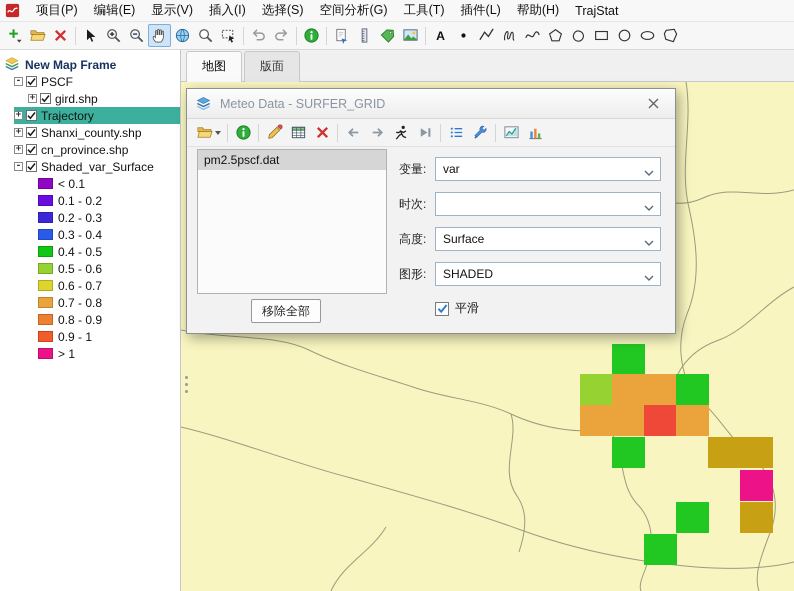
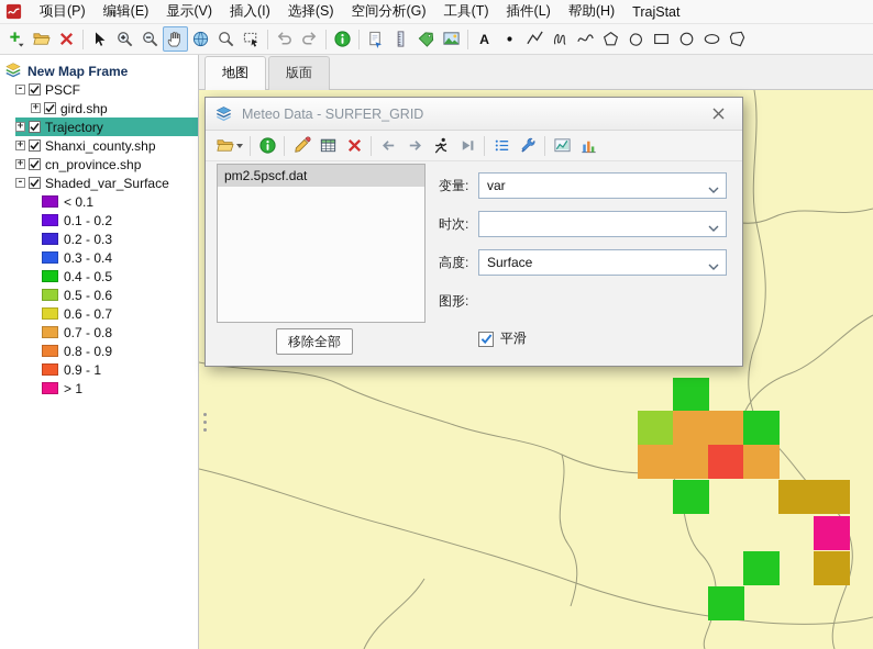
  项目(P)
  编辑(E)
  显示(V)
  插入(I)
  选择(S)
  空间分析(G)
  工具(T)
  插件(L)
  帮助(H)
  TrajStat
  A
  New Map Frame
  -
  PSCF
  +
  gird.shp
  +
  Trajectory
  +
  Shanxi_county.shp
  +
  cn_province.shp
  -
  Shaded_var_Surface
  < 0.1
  0.1 - 0.2
  0.2 - 0.3
  0.3 - 0.4
  0.4 - 0.5
  0.5 - 0.6
  0.6 - 0.7
  0.7 - 0.8
  0.8 - 0.9
  0.9 - 1
  > 1
  地图
  版面
  Meteo Data - SURFER_GRID
  pm2.5pscf.dat
  移除全部
  变量:
  var
  时次:
  高度:
  Surface
  图形:
- SHADED
  平滑
